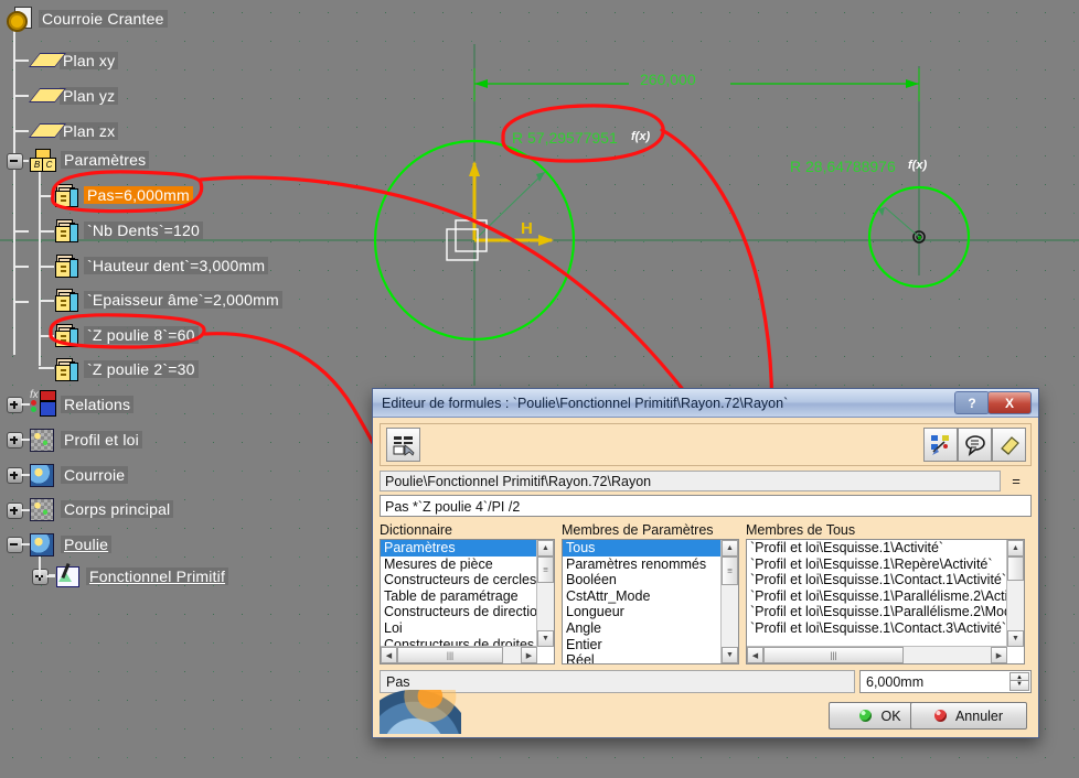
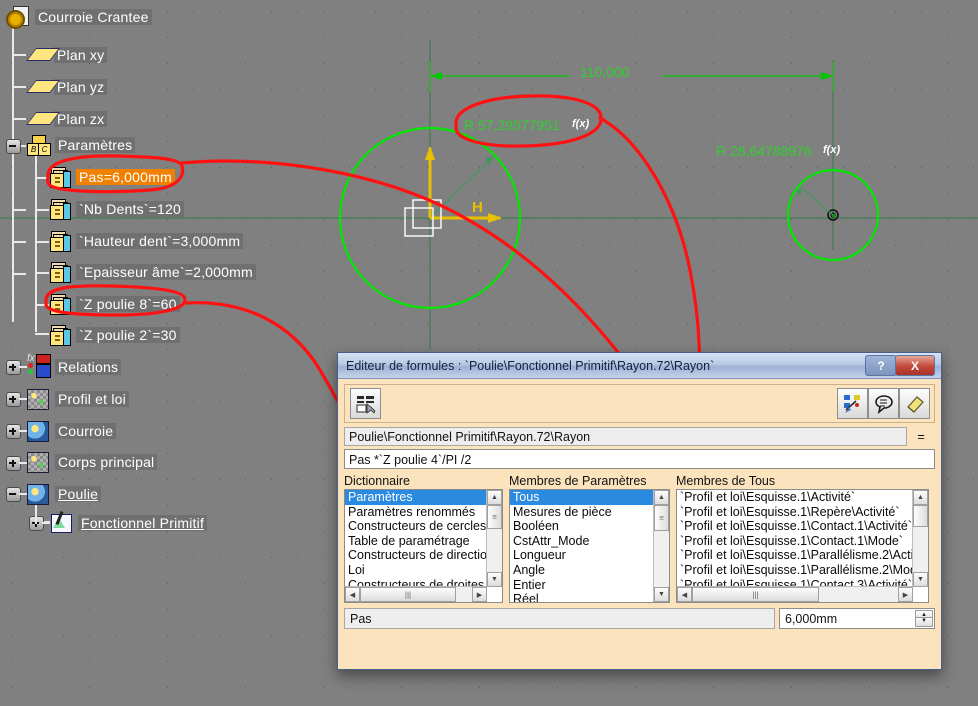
- 260,000
+ 110,000
  R 57,29577951
  R 28,64788976
  f(x)
  f(x)
  H
  Courroie Crantee
  Plan xy
  Plan yz
  Plan zx
  B
  C
  Paramètres
  Pas=6,000mm
  `Nb Dents`=120
  `Hauteur dent`=3,000mm
  `Epaisseur âme`=2,000mm
  `Z poulie 8`=60
  `Z poulie 2`=30
  fx
  Relations
  Profil et loi
  Courroie
  Corps principal
  Poulie
  Fonctionnel Primitif
  Editeur de formules : `Poulie\Fonctionnel Primitif\Rayon.72\Rayon`
  ?
  X
  Poulie\Fonctionnel Primitif\Rayon.72\Rayon
  =
  Pas *`Z poulie 4`/PI /2
  Dictionnaire
  Paramètres
- Mesures de pièce
+ Paramètres renommés
  Constructeurs de cercles
  Table de paramétrage
  Constructeurs de directio
  Loi
  Constructeurs de droites
  ≡
  |||
  Membres de Paramètres
  Tous
- Paramètres renommés
+ Mesures de pièce
  Booléen
  CstAttr_Mode
  Longueur
  Angle
  Entier
  Réel
  ≡
  Membres de Tous
  `Profil et loi\Esquisse.1\Activité`
  `Profil et loi\Esquisse.1\Repère\Activité`
  `Profil et loi\Esquisse.1\Contact.1\Activité`
+ `Profil et loi\Esquisse.1\Contact.1\Mode`
  `Profil et loi\Esquisse.1\Parallélisme.2\Act
  `Profil et loi\Esquisse.1\Parallélisme.2\Mo
  `Profil et loi\Esquisse.1\Contact.3\Activité`
  |||
  Pas
  6,000mm
- OK
- Annuler
